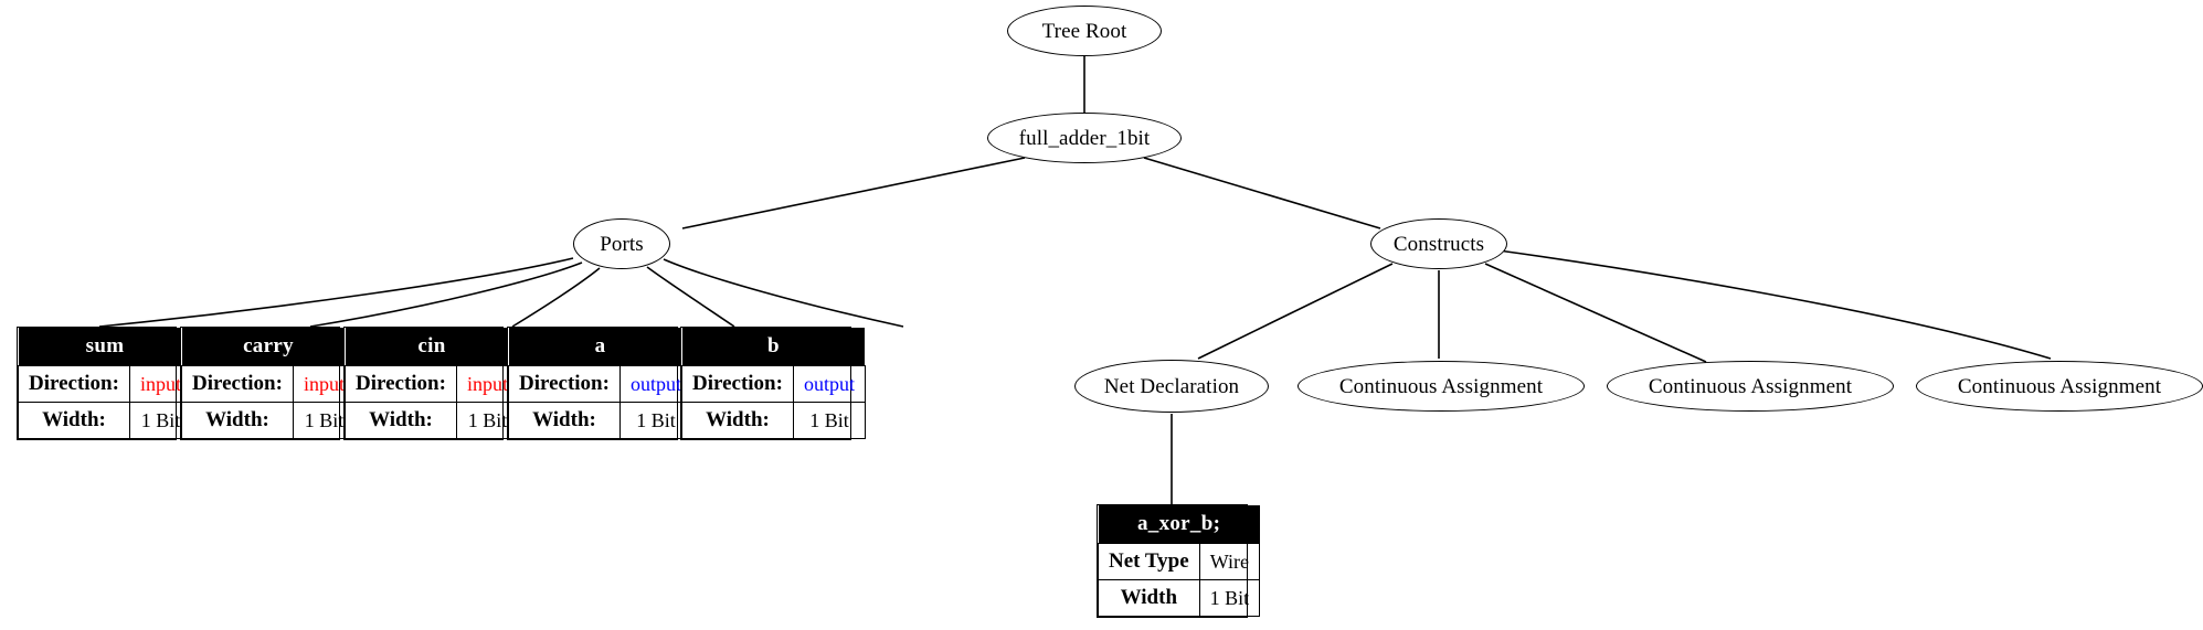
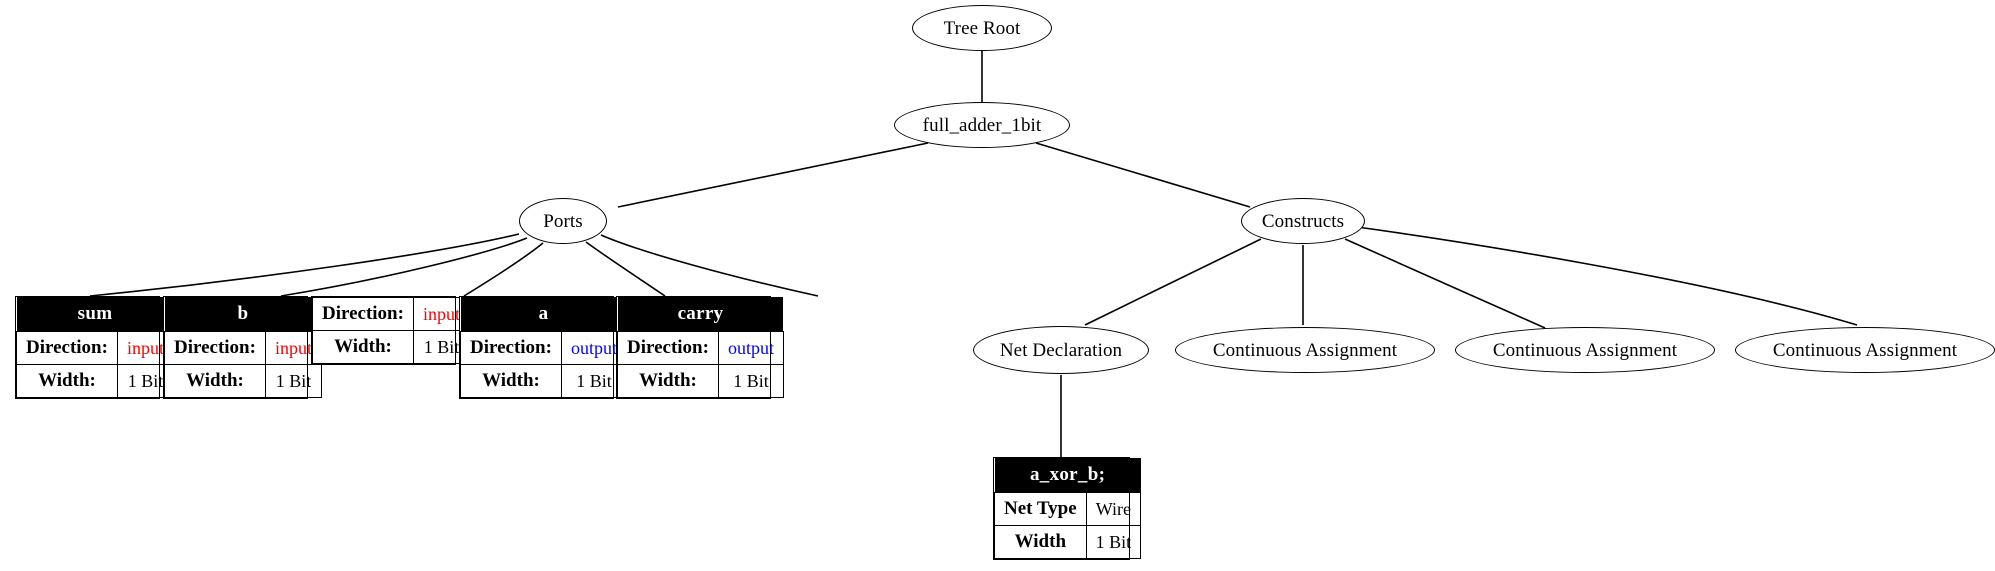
  Tree Root
  full_adder_1bit
  Ports
  Constructs
  Net Declaration
  Continuous Assignment
  Continuous Assignment
  Continuous Assignment
  sum
  Direction:	input
  Width:	1 Bit
- carry
+ b
  Direction:	input
  Width:	1 Bit
- cin
  Direction:	input
  Width:	1 Bit
  a
  Direction:	output
  Width:	1 Bit
- b
+ carry
  Direction:	output
  Width:	1 Bit
  a_xor_b;
  Net Type	Wire
  Width	1 Bit
